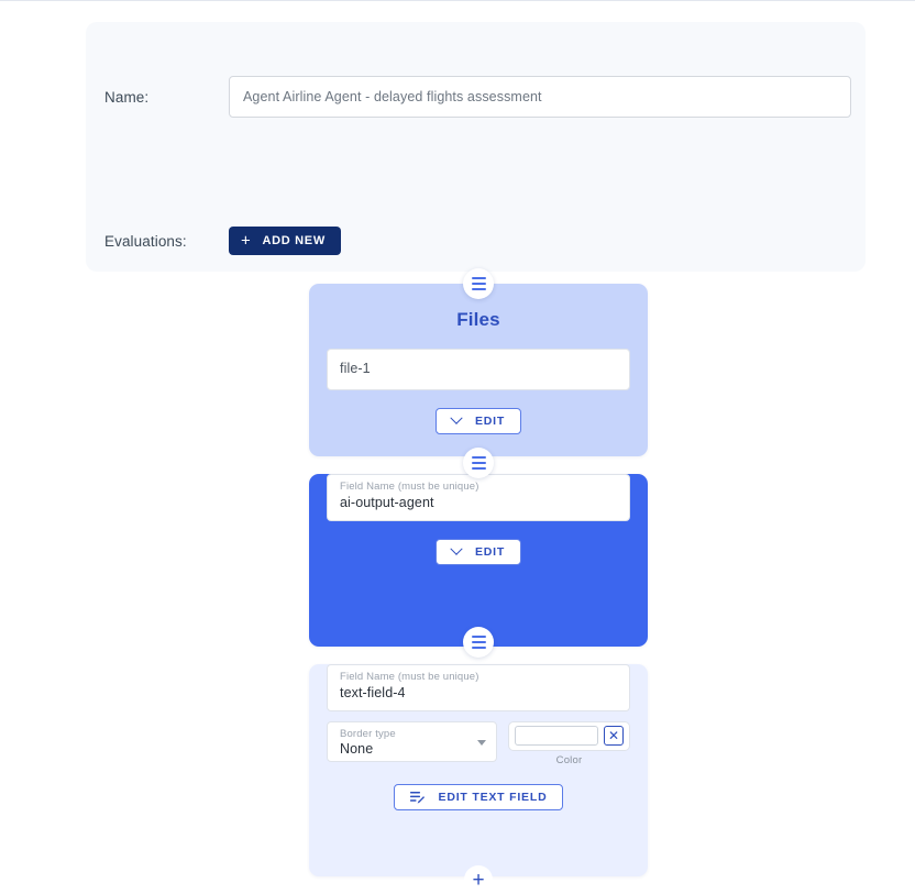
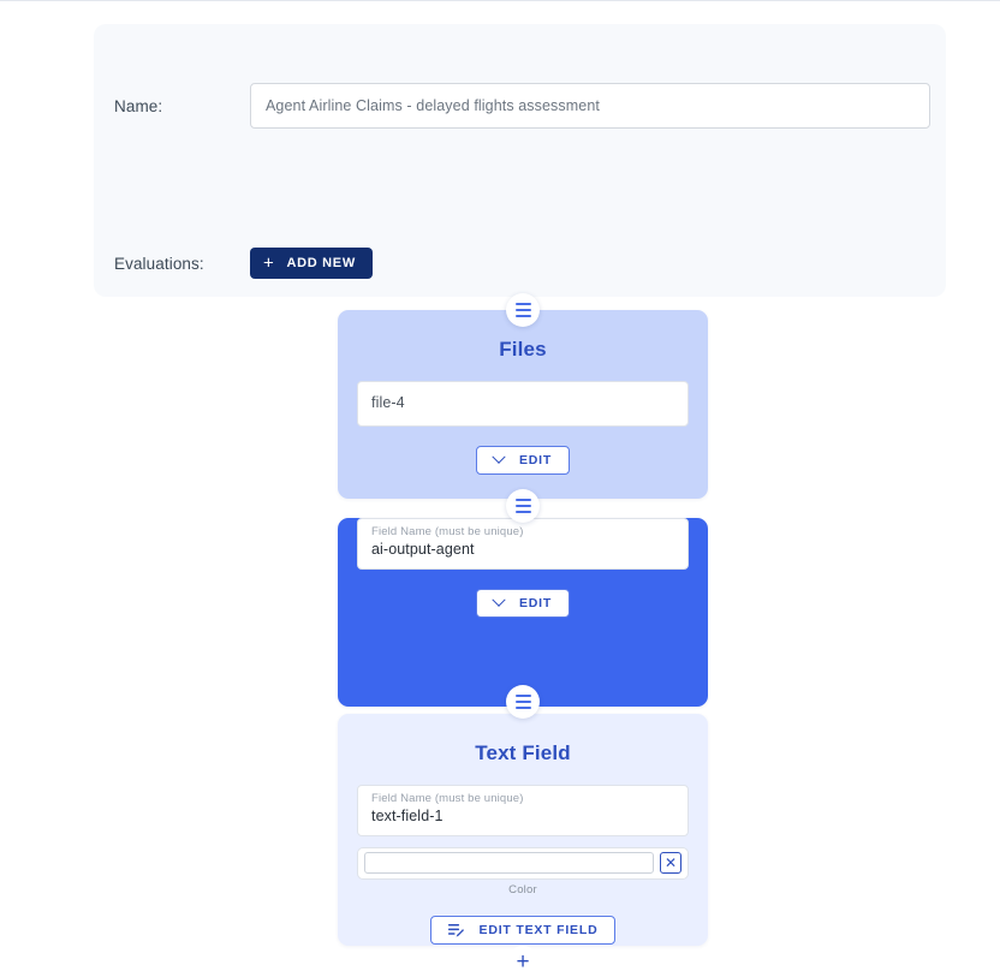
  Name:
- Agent Airline Agent - delayed flights assessment
+ Agent Airline Claims - delayed flights assessment
  Evaluations:
  +
  ADD NEW
  Files
- file-1
+ file-4
  EDIT
  Field Name (must be unique)
  ai-output-agent
  EDIT
+ Text Field
  Field Name (must be unique)
- text-field-4
+ text-field-1
- Border type
- None
  ✕
  Color
  EDIT TEXT FIELD
  +
